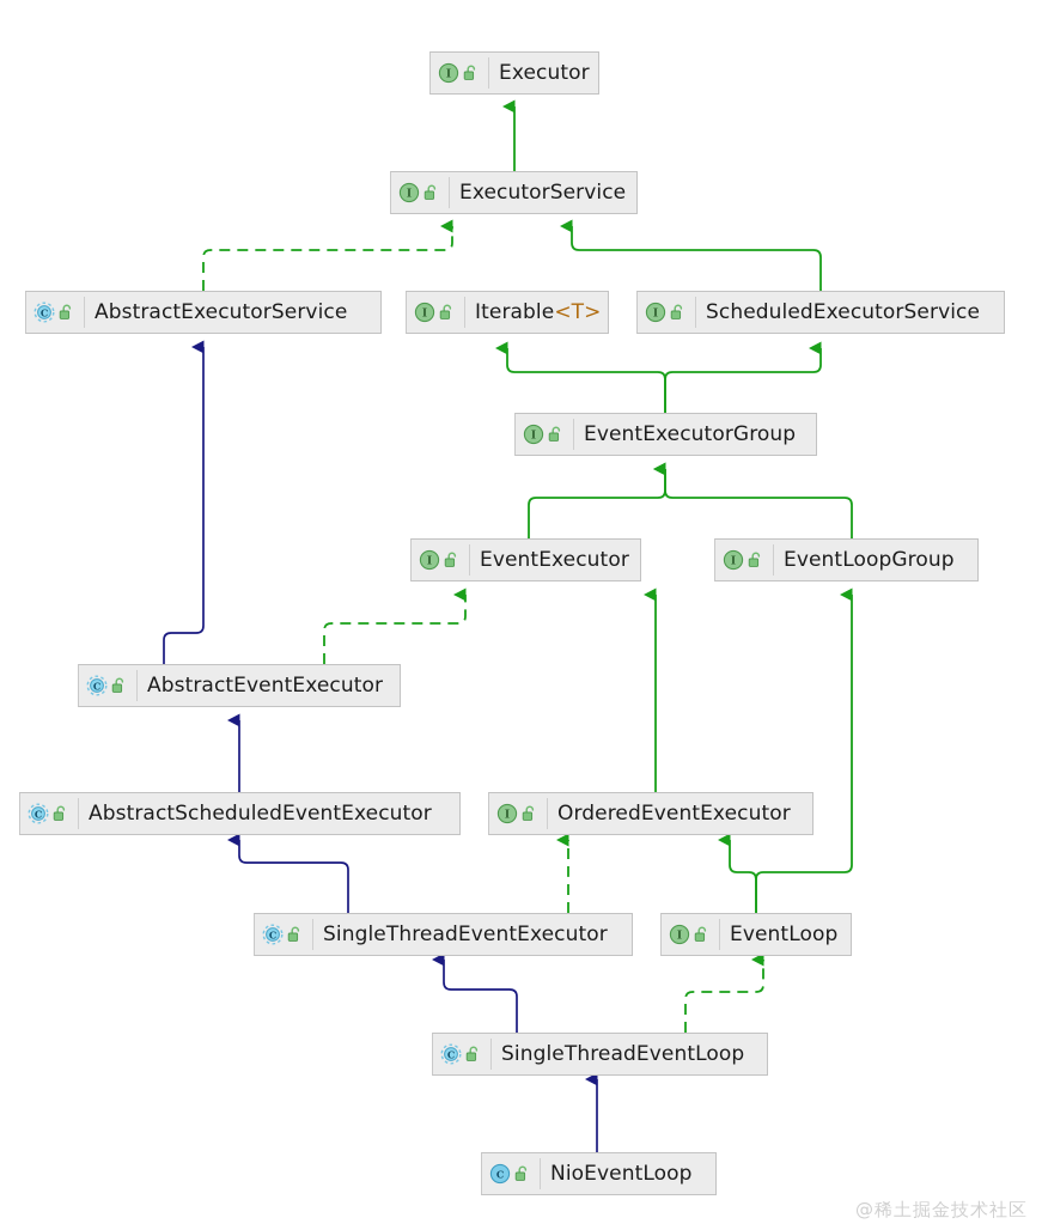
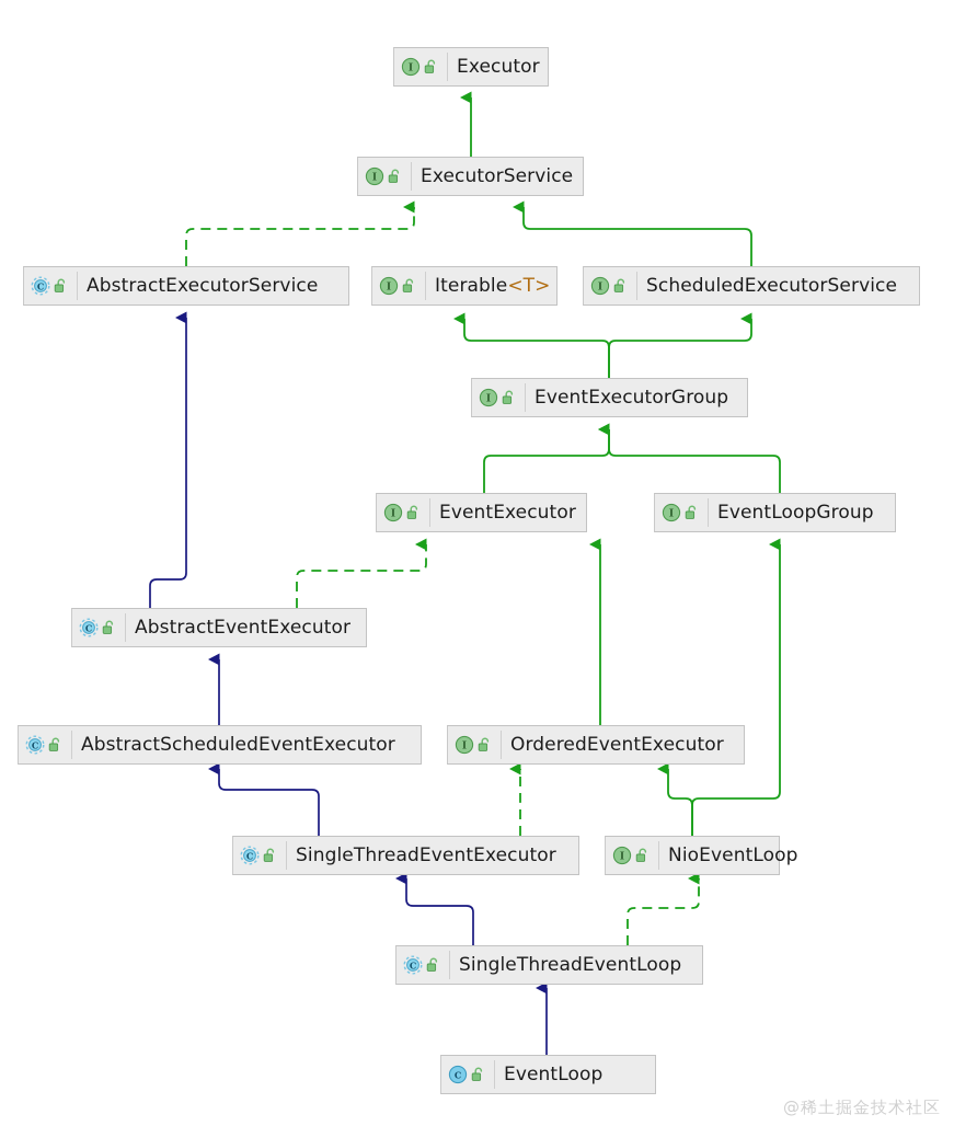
  I
  Executor
  I
  ExecutorService
  C
  AbstractExecutorService
  I
  Iterable<T>
  I
  ScheduledExecutorService
  I
  EventExecutorGroup
  I
  EventExecutor
  I
  EventLoopGroup
  C
  AbstractEventExecutor
  C
  AbstractScheduledEventExecutor
  I
  OrderedEventExecutor
  C
  SingleThreadEventExecutor
  I
- EventLoop
+ NioEventLoop
  C
  SingleThreadEventLoop
  C
- NioEventLoop
+ EventLoop
  @稀土掘金技术社区
